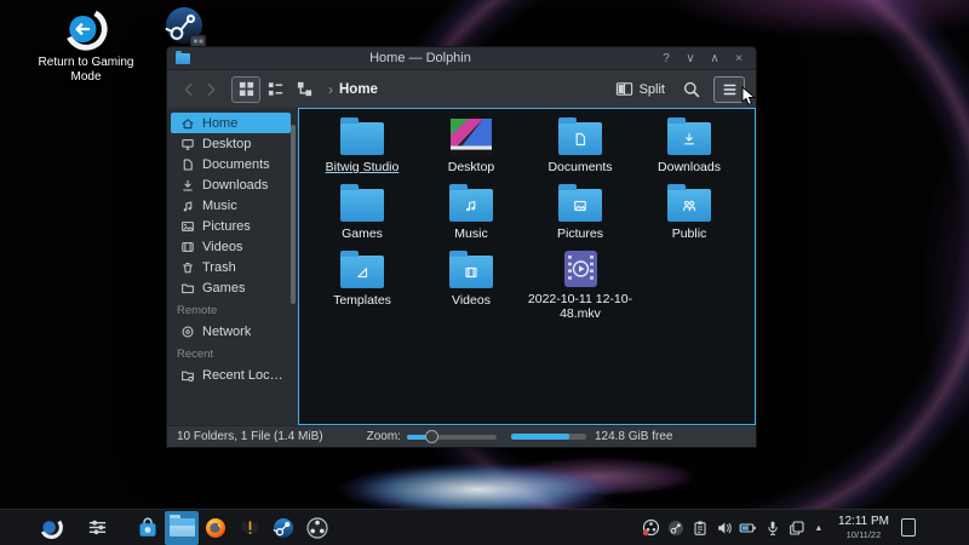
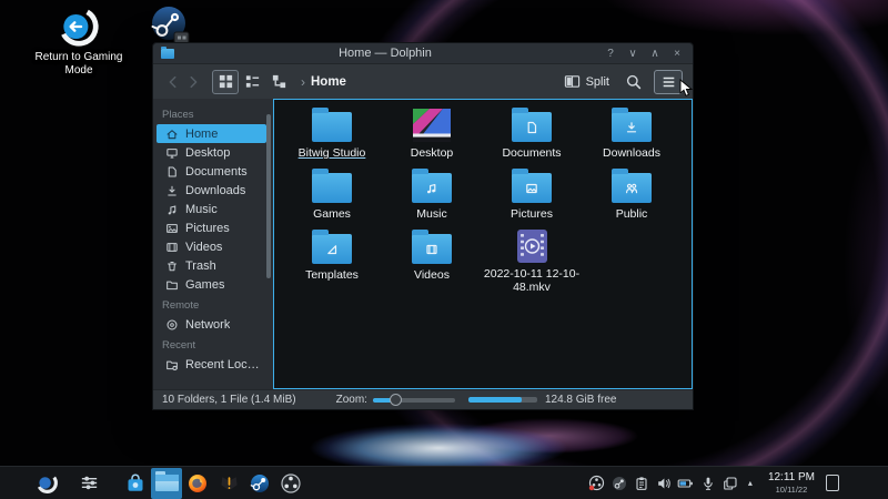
  Return to Gaming Mode
  Home — Dolphin
  ?
  ∨
  ∧
  ×
  ›
  Home
  Split
+ Places
  Home
  Desktop
  Documents
  Downloads
  Music
  Pictures
  Videos
  Trash
  Games
  Remote
  Network
  Recent
  Recent Locati
  Bitwig Studio
  Desktop
  Documents
  Downloads
  Games
  Music
  Pictures
  Public
  Templates
  Videos
  2022-10-11 12-10-48.mkv
  10 Folders, 1 File (1.4 MiB)
  Zoom:
  124.8 GiB free
  ▴
  12:11 PM
  10/11/22
